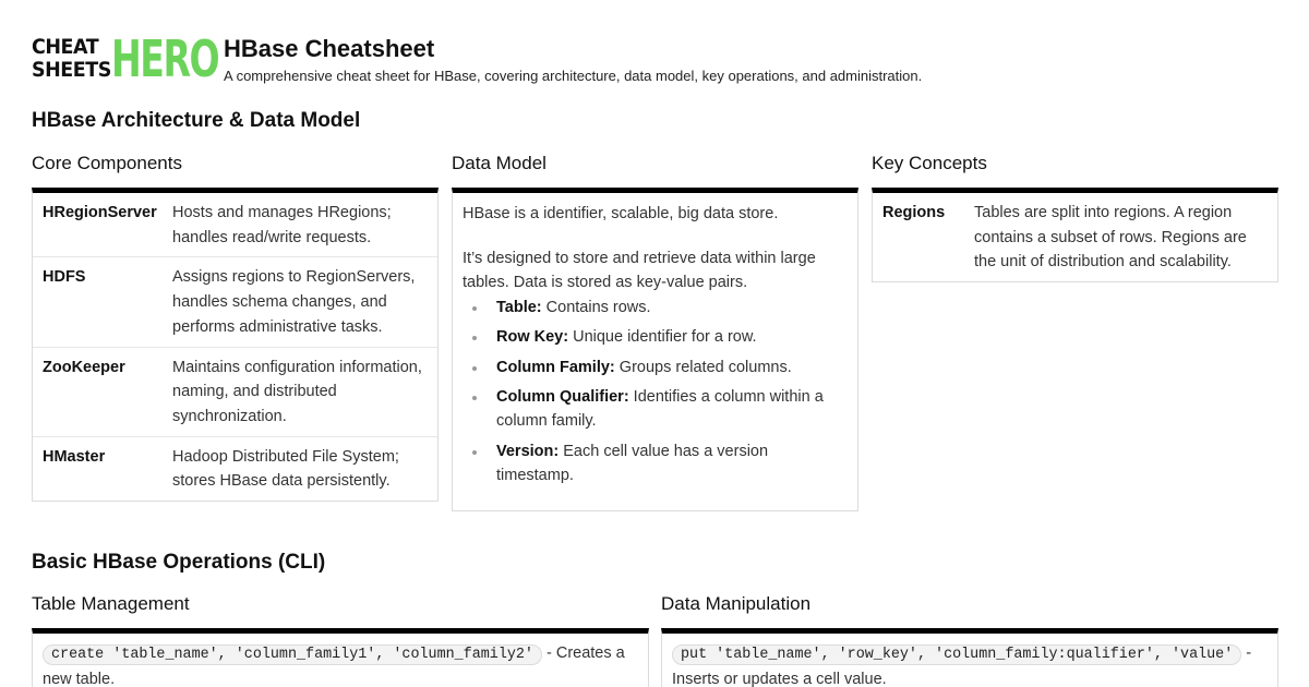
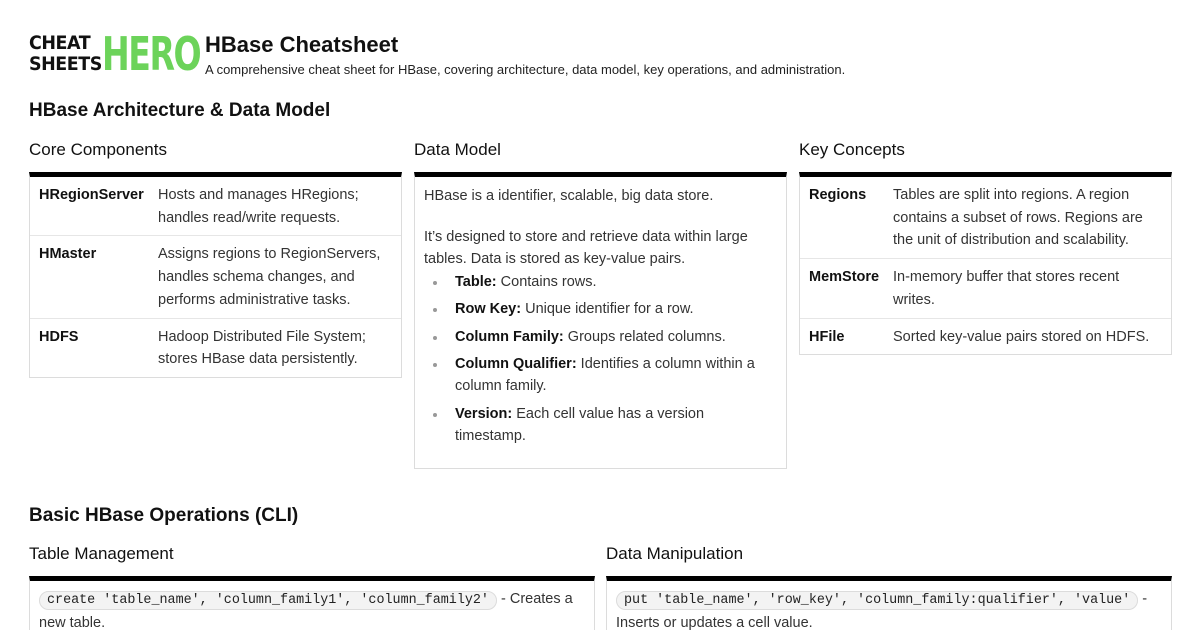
  CHEAT
  SHEETS
  HERO
  HBase Cheatsheet
  A comprehensive cheat sheet for HBase, covering architecture, data model, key operations, and administration.
  HBase Architecture & Data Model
  Core Components
  HRegionServer
  Hosts and manages HRegions; handles read/write requests.
- HDFS
+ HMaster
  Assigns regions to RegionServers, handles schema changes, and performs administrative tasks.
- ZooKeeper
- Maintains configuration information, naming, and distributed synchronization.
- HMaster
+ HDFS
  Hadoop Distributed File System; stores HBase data persistently.
  Data Model
  HBase is a identifier, scalable, big data store.
  It’s designed to store and retrieve data within large tables. Data is stored as key-value pairs.
  Table: Contains rows.
  Row Key: Unique identifier for a row.
  Column Family: Groups related columns.
  Column Qualifier: Identifies a column within a column family.
  Version: Each cell value has a version timestamp.
  Key Concepts
  Regions
  Tables are split into regions. A region contains a subset of rows. Regions are the unit of distribution and scalability.
+ MemStore
+ In-memory buffer that stores recent writes.
+ HFile
+ Sorted key-value pairs stored on HDFS.
  Basic HBase Operations (CLI)
  Table Management
  create 'table_name', 'column_family1', 'column_family2' - Creates a new table.
  Data Manipulation
  put 'table_name', 'row_key', 'column_family:qualifier', 'value' - Inserts or updates a cell value.
